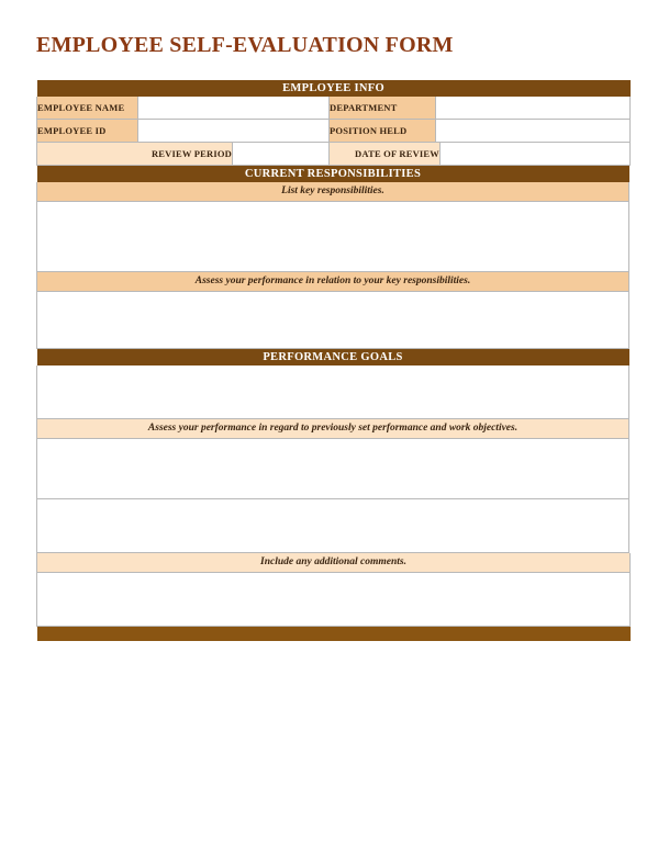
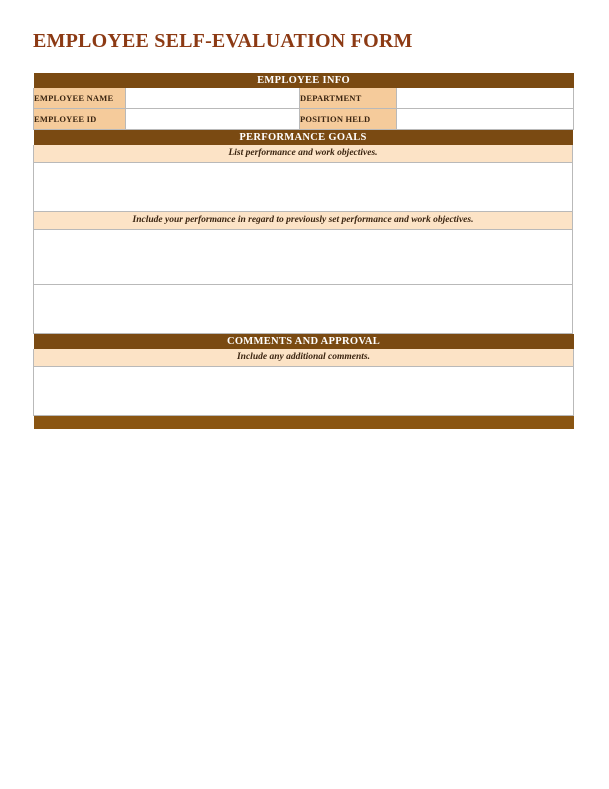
  EMPLOYEE SELF-EVALUATION FORM
  EMPLOYEE INFO
  EMPLOYEE NAME		DEPARTMENT
  EMPLOYEE ID		POSITION HELD
- REVIEW PERIOD		DATE OF REVIEW
- CURRENT RESPONSIBILITIES
- List key responsibilities.
- Assess your performance in relation to your key responsibilities.
  PERFORMANCE GOALS
+ List performance and work objectives.
- Assess your performance in regard to previously set performance and work objectives.
+ Include your performance in regard to previously set performance and work objectives.
+ COMMENTS AND APPROVAL
  Include any additional comments.
